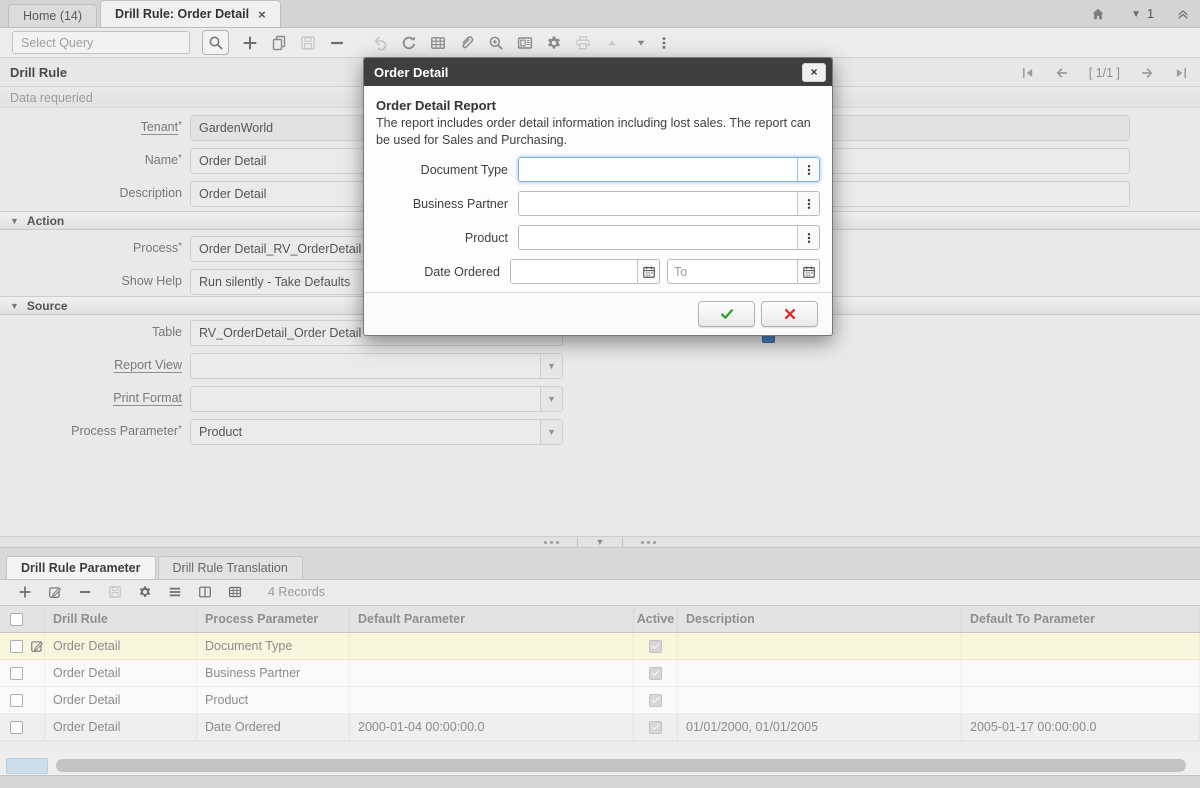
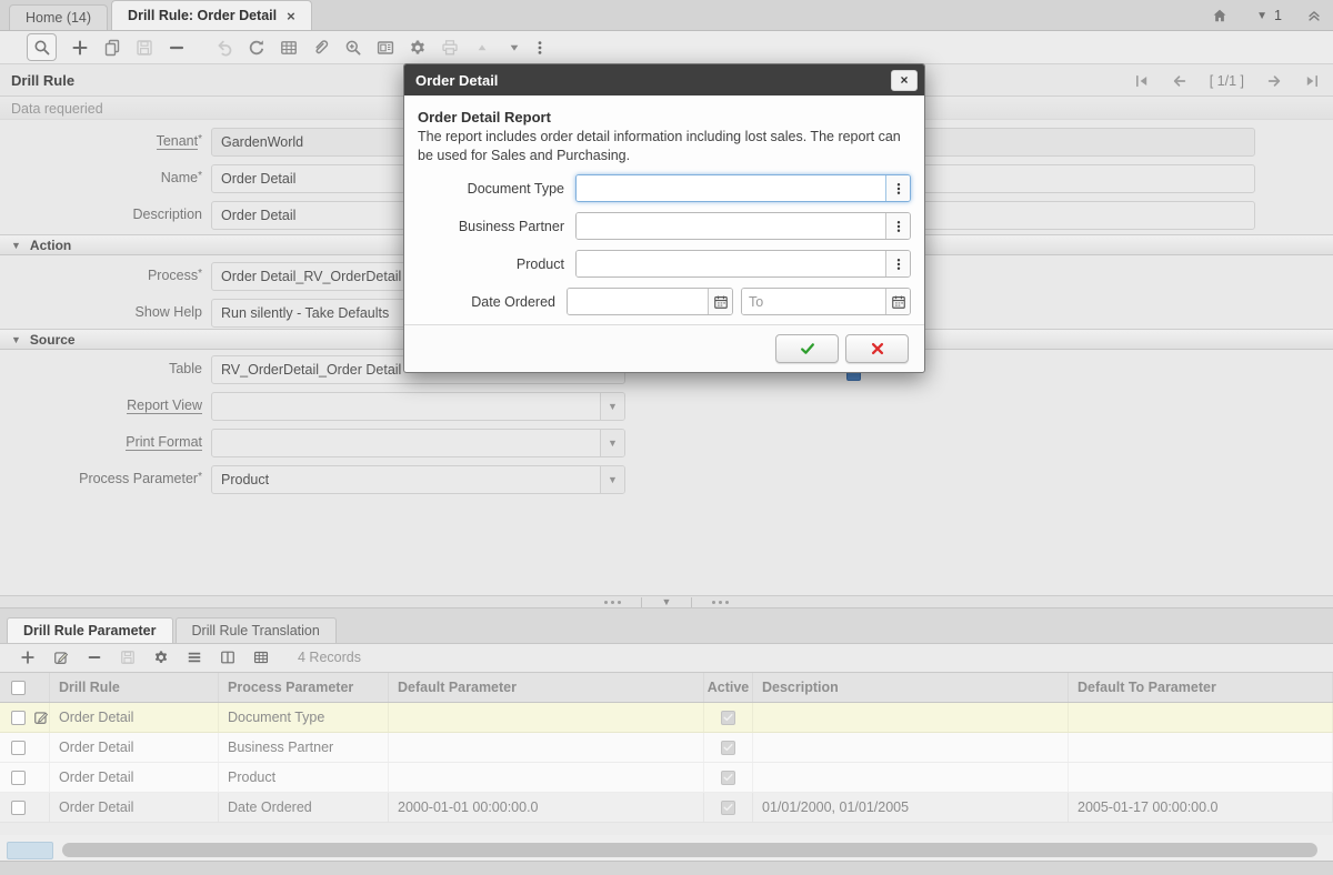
  Home (14)
  Drill Rule: Order Detail
  ×
  ▼
  1
- Select Query
  Drill Rule
  [ 1/1 ]
  Data requeried
  Tenant*
  GardenWorld
  Name*
  Order Detail
  Description
  Order Detail
  ▼
  Action
  Process*
  Order Detail_RV_OrderDetail
  Show Help
  Run silently - Take Defaults
  ▼
  Source
  Table
  RV_OrderDetail_Order Detail
  Report View
  ▼
  Print Format
  ▼
  Process Parameter*
  Product
  ▼
  ▼
  Drill Rule Parameter
  Drill Rule Translation
  4 Records
  Drill Rule
  Process Parameter
  Default Parameter
  Active
  Description
  Default To Parameter
  Order Detail
  Document Type
  Order Detail
  Business Partner
  Order Detail
  Product
  Order Detail
  Date Ordered
- 2000-01-04 00:00:00.0
+ 2000-01-01 00:00:00.0
  01/01/2000, 01/01/2005
  2005-01-17 00:00:00.0
  Order Detail
  ×
  Order Detail Report
  The report includes order detail information including lost sales. The report can be used for Sales and Purchasing.
  Document Type
  Business Partner
  Product
  Date Ordered
  To
